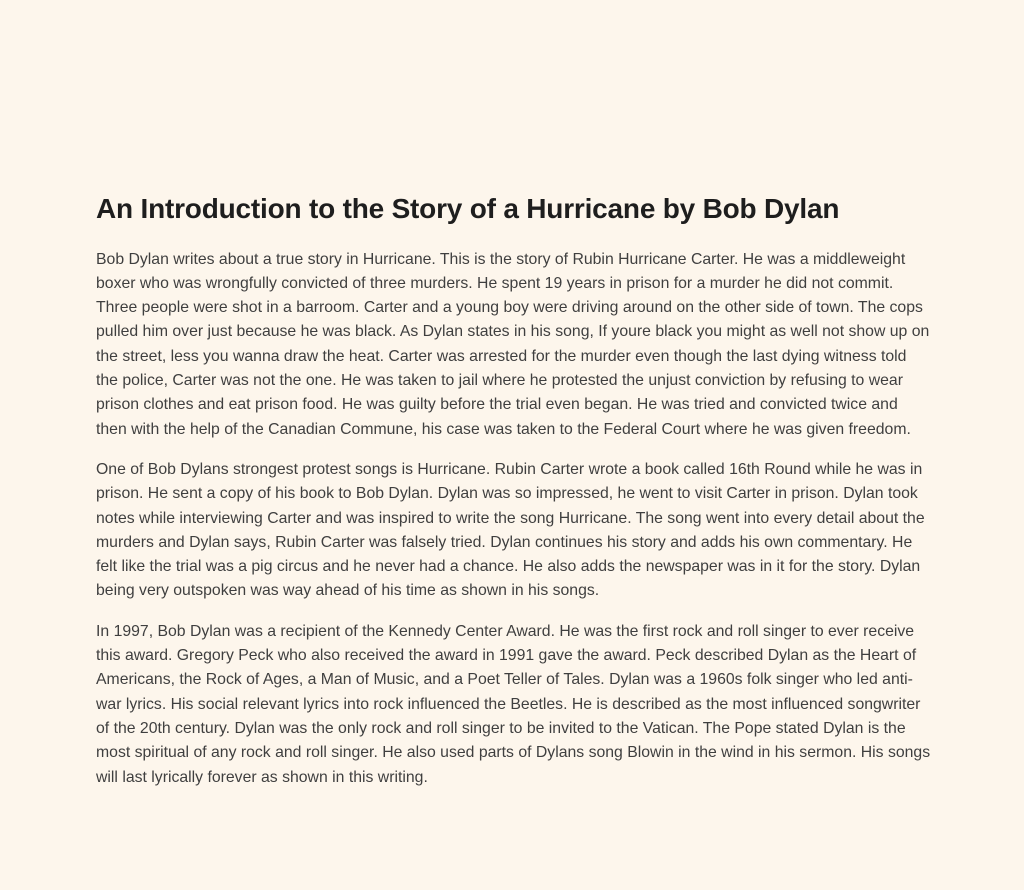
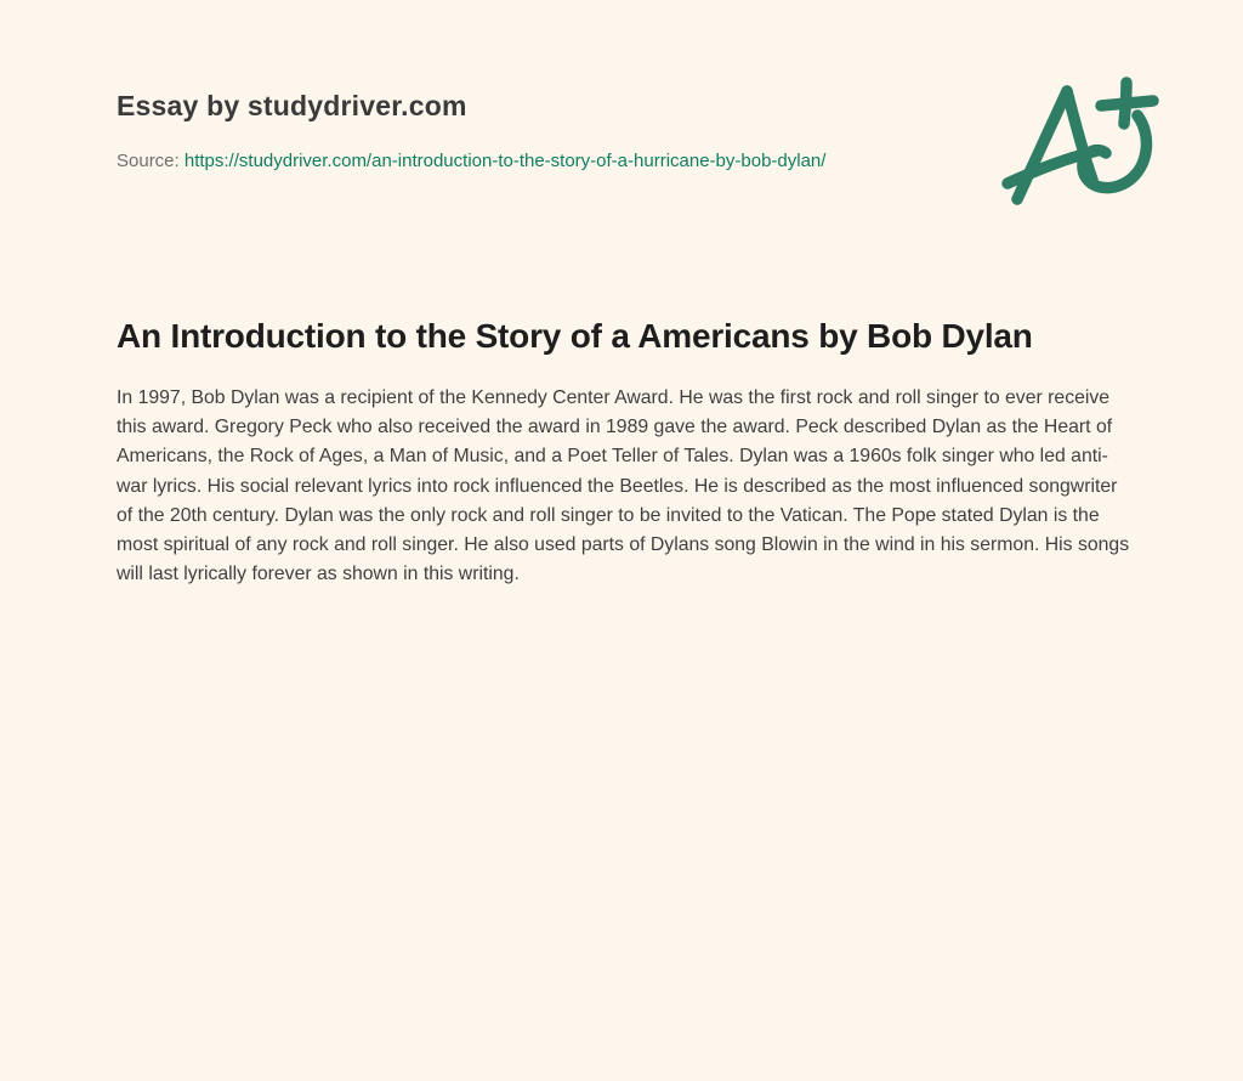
+ Essay by studydriver.com
+ Source: https://studydriver.com/an-introduction-to-the-story-of-a-hurricane-by-bob-dylan/
- An Introduction to the Story of a Hurricane by Bob Dylan
+ An Introduction to the Story of a Americans by Bob Dylan
- Bob Dylan writes about a true story in Hurricane. This is the story of Rubin Hurricane Carter. He was a middleweight boxer who was wrongfully convicted of three murders. He spent 19 years in prison for a murder he did not commit. Three people were shot in a barroom. Carter and a young boy were driving around on the other side of town. The cops pulled him over just because he was black. As Dylan states in his song, If youre black you might as well not show up on the street, less you wanna draw the heat. Carter was arrested for the murder even though the last dying witness told the police, Carter was not the one. He was taken to jail where he protested the unjust conviction by refusing to wear prison clothes and eat prison food. He was guilty before the trial even began. He was tried and convicted twice and then with the help of the Canadian Commune, his case was taken to the Federal Court where he was given freedom.
- One of Bob Dylans strongest protest songs is Hurricane. Rubin Carter wrote a book called 16th Round while he was in prison. He sent a copy of his book to Bob Dylan. Dylan was so impressed, he went to visit Carter in prison. Dylan took notes while interviewing Carter and was inspired to write the song Hurricane. The song went into every detail about the murders and Dylan says, Rubin Carter was falsely tried. Dylan continues his story and adds his own commentary. He felt like the trial was a pig circus and he never had a chance. He also adds the newspaper was in it for the story. Dylan being very outspoken was way ahead of his time as shown in his songs.
- In 1997, Bob Dylan was a recipient of the Kennedy Center Award. He was the first rock and roll singer to ever receive this award. Gregory Peck who also received the award in 1991 gave the award. Peck described Dylan as the Heart of Americans, the Rock of Ages, a Man of Music, and a Poet Teller of Tales. Dylan was a 1960s folk singer who led anti-war lyrics. His social relevant lyrics into rock influenced the Beetles. He is described as the most influenced songwriter of the 20th century. Dylan was the only rock and roll singer to be invited to the Vatican. The Pope stated Dylan is the most spiritual of any rock and roll singer. He also used parts of Dylans song Blowin in the wind in his sermon. His songs will last lyrically forever as shown in this writing.
+ In 1997, Bob Dylan was a recipient of the Kennedy Center Award. He was the first rock and roll singer to ever receive this award. Gregory Peck who also received the award in 1989 gave the award. Peck described Dylan as the Heart of Americans, the Rock of Ages, a Man of Music, and a Poet Teller of Tales. Dylan was a 1960s folk singer who led anti-war lyrics. His social relevant lyrics into rock influenced the Beetles. He is described as the most influenced songwriter of the 20th century. Dylan was the only rock and roll singer to be invited to the Vatican. The Pope stated Dylan is the most spiritual of any rock and roll singer. He also used parts of Dylans song Blowin in the wind in his sermon. His songs will last lyrically forever as shown in this writing.
